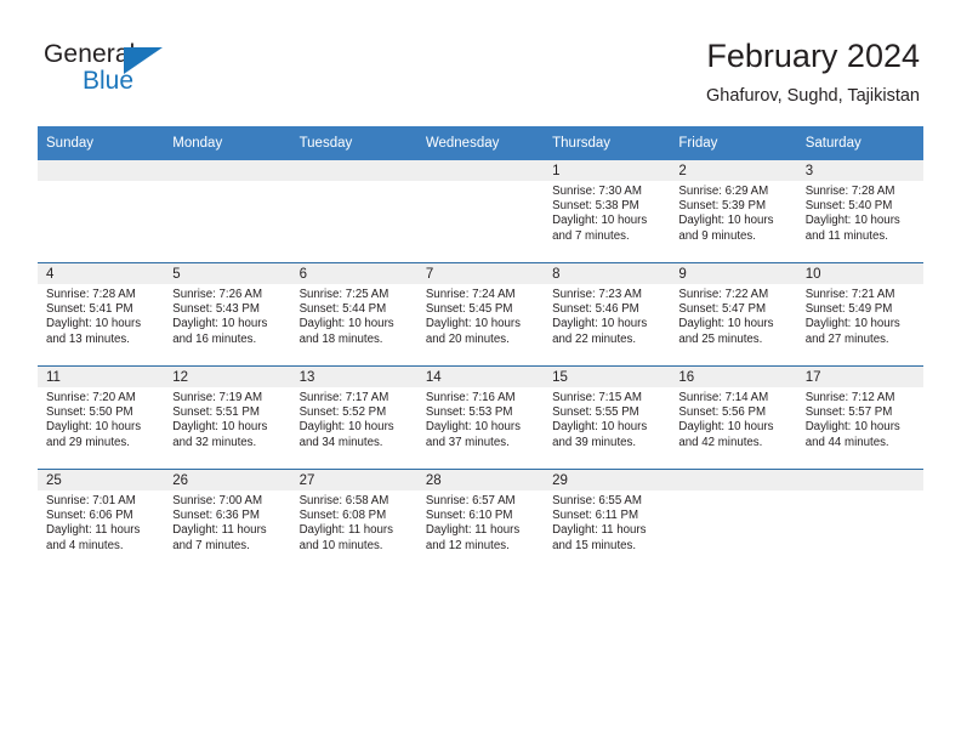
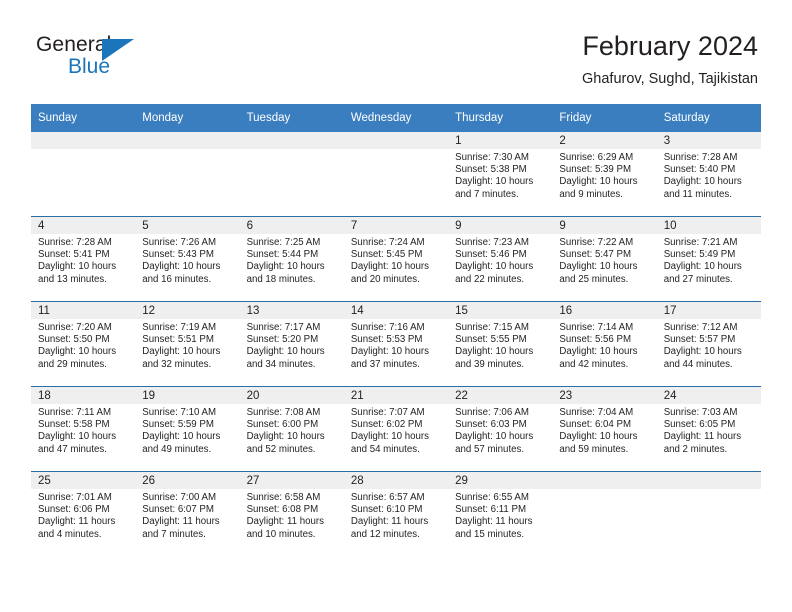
  General
  Blue
  February 2024
  Ghafurov, Sughd, Tajikistan
  Sunday	Monday	Tuesday	Wednesday	Thursday	Friday	Saturday
  				1Sunrise: 7:30 AMSunset: 5:38 PMDaylight: 10 hoursand 7 minutes.	2Sunrise: 6:29 AMSunset: 5:39 PMDaylight: 10 hoursand 9 minutes.	3Sunrise: 7:28 AMSunset: 5:40 PMDaylight: 10 hoursand 11 minutes.
- 4Sunrise: 7:28 AMSunset: 5:41 PMDaylight: 10 hoursand 13 minutes.	5Sunrise: 7:26 AMSunset: 5:43 PMDaylight: 10 hoursand 16 minutes.	6Sunrise: 7:25 AMSunset: 5:44 PMDaylight: 10 hoursand 18 minutes.	7Sunrise: 7:24 AMSunset: 5:45 PMDaylight: 10 hoursand 20 minutes.	8Sunrise: 7:23 AMSunset: 5:46 PMDaylight: 10 hoursand 22 minutes.	9Sunrise: 7:22 AMSunset: 5:47 PMDaylight: 10 hoursand 25 minutes.	10Sunrise: 7:21 AMSunset: 5:49 PMDaylight: 10 hoursand 27 minutes.
+ 4Sunrise: 7:28 AMSunset: 5:41 PMDaylight: 10 hoursand 13 minutes.	5Sunrise: 7:26 AMSunset: 5:43 PMDaylight: 10 hoursand 16 minutes.	6Sunrise: 7:25 AMSunset: 5:44 PMDaylight: 10 hoursand 18 minutes.	7Sunrise: 7:24 AMSunset: 5:45 PMDaylight: 10 hoursand 20 minutes.	9Sunrise: 7:23 AMSunset: 5:46 PMDaylight: 10 hoursand 22 minutes.	9Sunrise: 7:22 AMSunset: 5:47 PMDaylight: 10 hoursand 25 minutes.	10Sunrise: 7:21 AMSunset: 5:49 PMDaylight: 10 hoursand 27 minutes.
- 11Sunrise: 7:20 AMSunset: 5:50 PMDaylight: 10 hoursand 29 minutes.	12Sunrise: 7:19 AMSunset: 5:51 PMDaylight: 10 hoursand 32 minutes.	13Sunrise: 7:17 AMSunset: 5:52 PMDaylight: 10 hoursand 34 minutes.	14Sunrise: 7:16 AMSunset: 5:53 PMDaylight: 10 hoursand 37 minutes.	15Sunrise: 7:15 AMSunset: 5:55 PMDaylight: 10 hoursand 39 minutes.	16Sunrise: 7:14 AMSunset: 5:56 PMDaylight: 10 hoursand 42 minutes.	17Sunrise: 7:12 AMSunset: 5:57 PMDaylight: 10 hoursand 44 minutes.
+ 11Sunrise: 7:20 AMSunset: 5:50 PMDaylight: 10 hoursand 29 minutes.	12Sunrise: 7:19 AMSunset: 5:51 PMDaylight: 10 hoursand 32 minutes.	13Sunrise: 7:17 AMSunset: 5:20 PMDaylight: 10 hoursand 34 minutes.	14Sunrise: 7:16 AMSunset: 5:53 PMDaylight: 10 hoursand 37 minutes.	15Sunrise: 7:15 AMSunset: 5:55 PMDaylight: 10 hoursand 39 minutes.	16Sunrise: 7:14 AMSunset: 5:56 PMDaylight: 10 hoursand 42 minutes.	17Sunrise: 7:12 AMSunset: 5:57 PMDaylight: 10 hoursand 44 minutes.
+ 18Sunrise: 7:11 AMSunset: 5:58 PMDaylight: 10 hoursand 47 minutes.	19Sunrise: 7:10 AMSunset: 5:59 PMDaylight: 10 hoursand 49 minutes.	20Sunrise: 7:08 AMSunset: 6:00 PMDaylight: 10 hoursand 52 minutes.	21Sunrise: 7:07 AMSunset: 6:02 PMDaylight: 10 hoursand 54 minutes.	22Sunrise: 7:06 AMSunset: 6:03 PMDaylight: 10 hoursand 57 minutes.	23Sunrise: 7:04 AMSunset: 6:04 PMDaylight: 10 hoursand 59 minutes.	24Sunrise: 7:03 AMSunset: 6:05 PMDaylight: 11 hoursand 2 minutes.
- 25Sunrise: 7:01 AMSunset: 6:06 PMDaylight: 11 hoursand 4 minutes.	26Sunrise: 7:00 AMSunset: 6:36 PMDaylight: 11 hoursand 7 minutes.	27Sunrise: 6:58 AMSunset: 6:08 PMDaylight: 11 hoursand 10 minutes.	28Sunrise: 6:57 AMSunset: 6:10 PMDaylight: 11 hoursand 12 minutes.	29Sunrise: 6:55 AMSunset: 6:11 PMDaylight: 11 hoursand 15 minutes.
+ 25Sunrise: 7:01 AMSunset: 6:06 PMDaylight: 11 hoursand 4 minutes.	26Sunrise: 7:00 AMSunset: 6:07 PMDaylight: 11 hoursand 7 minutes.	27Sunrise: 6:58 AMSunset: 6:08 PMDaylight: 11 hoursand 10 minutes.	28Sunrise: 6:57 AMSunset: 6:10 PMDaylight: 11 hoursand 12 minutes.	29Sunrise: 6:55 AMSunset: 6:11 PMDaylight: 11 hoursand 15 minutes.
